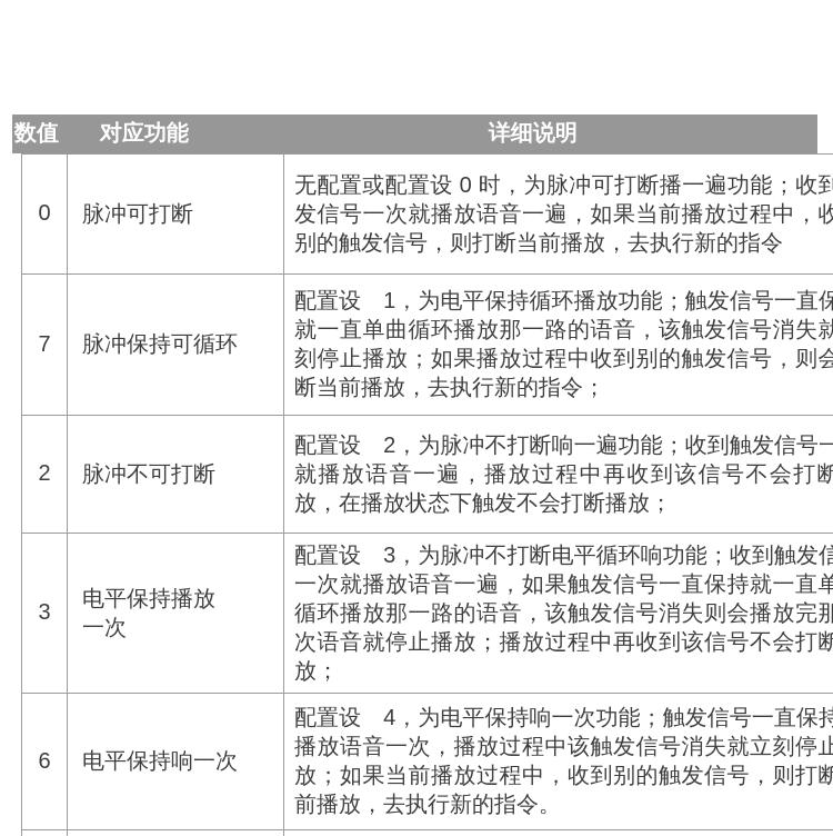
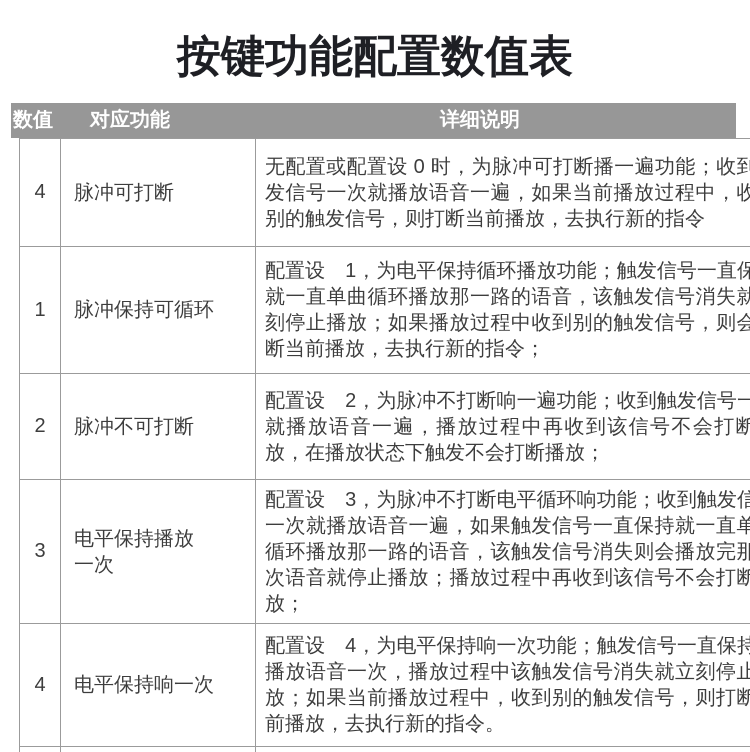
+ 按键功能配置数值表
  数值
  对应功能
  详细说明
- 0	脉冲可打断	无配置或配置设 0 时，为脉冲可打断播一遍功能；收到发信号一次就播放语音一遍，如果当前播放过程中，收别的触发信号，则打断当前播放，去执行新的指令
+ 4	脉冲可打断	无配置或配置设 0 时，为脉冲可打断播一遍功能；收到发信号一次就播放语音一遍，如果当前播放过程中，收别的触发信号，则打断当前播放，去执行新的指令
- 7	脉冲保持可循环	配置设 1，为电平保持循环播放功能；触发信号一直保就一直单曲循环播放那一路的语音，该触发信号消失就刻停止播放；如果播放过程中收到别的触发信号，则会断当前播放，去执行新的指令；
+ 1	脉冲保持可循环	配置设 1，为电平保持循环播放功能；触发信号一直保就一直单曲循环播放那一路的语音，该触发信号消失就刻停止播放；如果播放过程中收到别的触发信号，则会断当前播放，去执行新的指令；
  2	脉冲不可打断	配置设 2，为脉冲不打断响一遍功能；收到触发信号一就播放语音一遍，播放过程中再收到该信号不会打断放，在播放状态下触发不会打断播放；
  3	电平保持播放 一次	配置设 3，为脉冲不打断电平循环响功能；收到触发信一次就播放语音一遍，如果触发信号一直保持就一直单循环播放那一路的语音，该触发信号消失则会播放完那次语音就停止播放；播放过程中再收到该信号不会打断放；
- 6	电平保持响一次	配置设 4，为电平保持响一次功能；触发信号一直保持播放语音一次，播放过程中该触发信号消失就立刻停止放；如果当前播放过程中，收到别的触发信号，则打断前播放，去执行新的指令。
+ 4	电平保持响一次	配置设 4，为电平保持响一次功能；触发信号一直保持播放语音一次，播放过程中该触发信号消失就立刻停止放；如果当前播放过程中，收到别的触发信号，则打断前播放，去执行新的指令。
